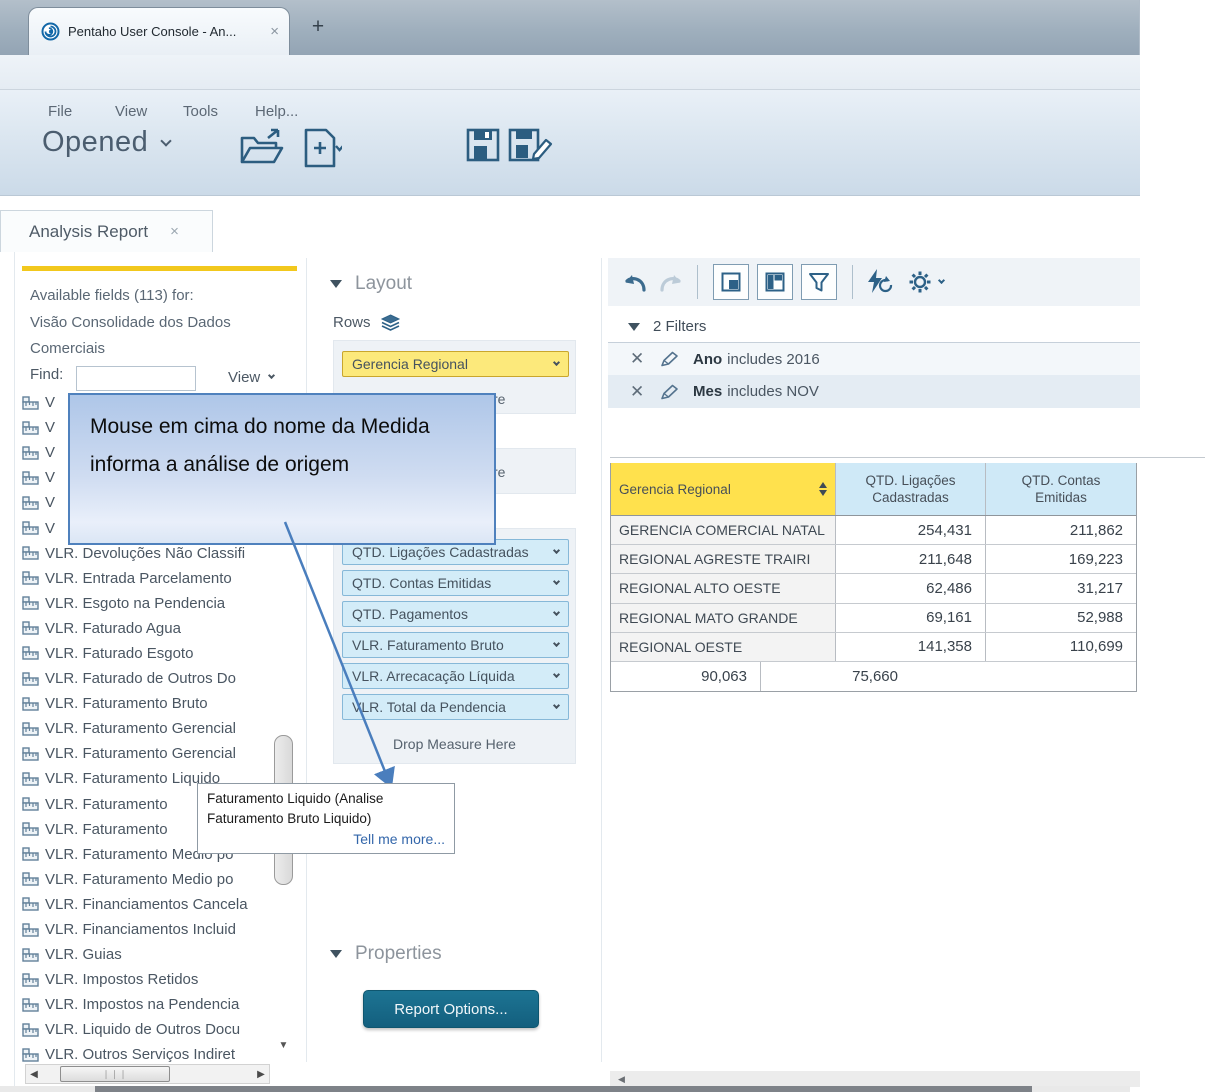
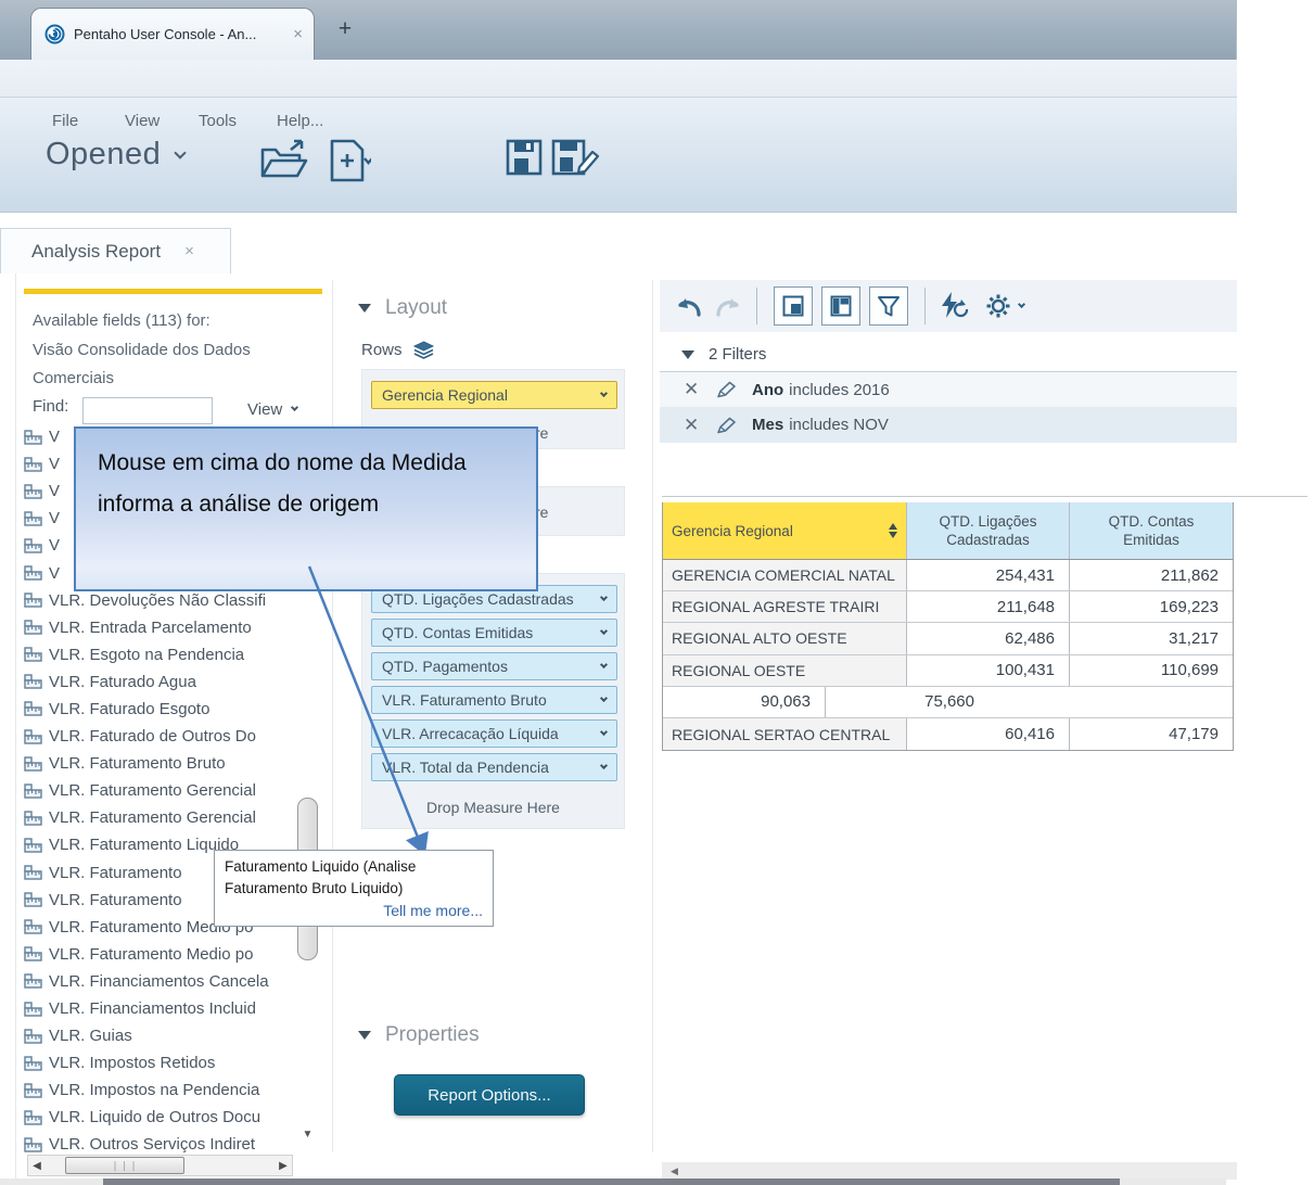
  Pentaho User Console - An...
  ×
  +
  File
  View
  Tools
  Help...
  Opened
  Analysis Report
  ×
  Available fields (113) for:
  Visão Consolidade dos Dados Comerciais
  Find:
  View
  V
  V
  V
  V
  V
  V
  VLR. Devoluções Não Classifi
  VLR. Entrada Parcelamento
  VLR. Esgoto na Pendencia
  VLR. Faturado Agua
  VLR. Faturado Esgoto
  VLR. Faturado de Outros Do
  VLR. Faturamento Bruto
  VLR. Faturamento Gerencial
  VLR. Faturamento Gerencial
  VLR. Faturamento Liquido
  VLR. Faturamento
  VLR. Faturamento
  VLR. Faturamento Medio po
  VLR. Faturamento Medio po
  VLR. Financiamentos Cancela
  VLR. Financiamentos Incluid
  VLR. Guias
  VLR. Impostos Retidos
  VLR. Impostos na Pendencia
  VLR. Liquido de Outros Docu
  VLR. Outros Serviços Indiret
  ▼
  ◀
  ❘❘❘
  ▶
  Layout
  Rows
  Gerencia Regional
  QTD. Ligações Cadastradas
  QTD. Contas Emitidas
  QTD. Pagamentos
  VLR. Faturamento Bruto
  VLR. Arrecacação Líquida
  VLR. Total da Pendencia
  Drop Measure Here
  Properties
  Report Options...
  Mouse em cima do nome da Medida informa a análise de origem
  Faturamento Liquido (Analise
  Faturamento Bruto Liquido)
  Tell me more...
  2 Filters
  ✕
  Ano
  includes 2016
  ✕
  Mes
  includes NOV
  Gerencia Regional
  QTD. Ligações
  Cadastradas
  QTD. Contas
  Emitidas
  GERENCIA COMERCIAL NATAL
  254,431
  211,862
  REGIONAL AGRESTE TRAIRI
  211,648
  169,223
  REGIONAL ALTO OESTE
  62,486
  31,217
- REGIONAL MATO GRANDE
- 69,161
- 52,988
  REGIONAL OESTE
- 141,358
+ 100,431
  110,699
  90,063
  75,660
+ REGIONAL SERTAO CENTRAL
+ 60,416
+ 47,179
  ◀
